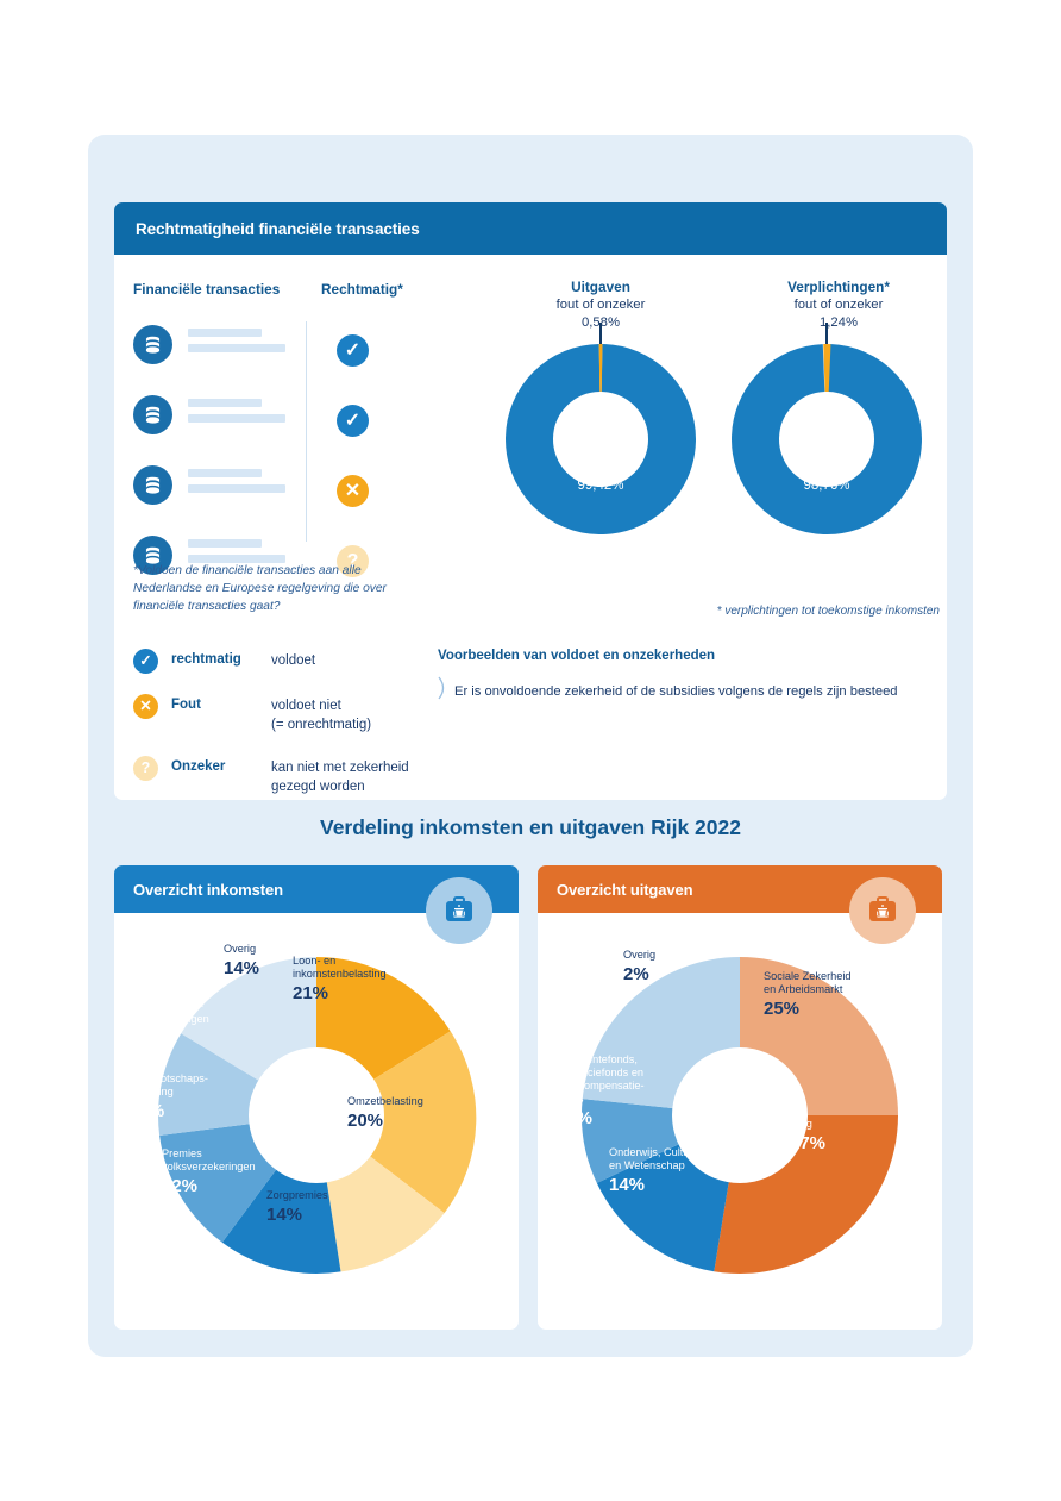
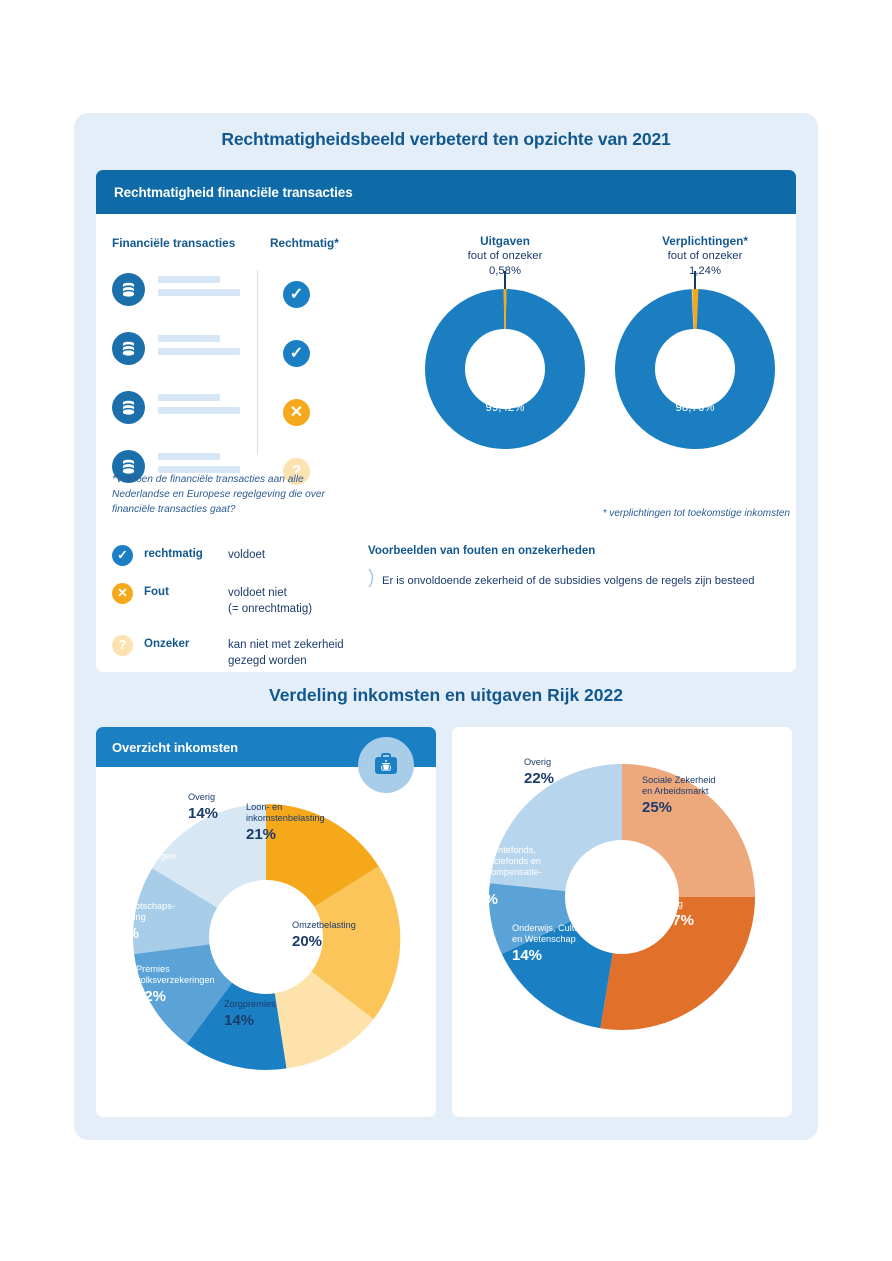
+ Rechtmatigheidsbeeld verbeterd ten opzichte van 2021
  Rechtmatigheid financiële transacties
  Financiële transacties
  Rechtmatig*
  Uitgaven
  fout of onzeker
  0,58%
  Verplichtingen*
  fout of onzeker
  1,24%
  ✓
  ✓
  ✕
  ?
  *Voldoen de financiële transacties aan alle Nederlandse en Europese regelgeving die over financiële transacties gaat?
  * verplichtingen tot toekomstige inkomsten
  Rechtmatig
  99,42%
  Rechtmatig
  98,76%
  ✓
  rechtmatig
  voldoet
  ✕
  Fout
  voldoet niet
  (= onrechtmatig)
  ?
  Onzeker
  kan niet met zekerheid
  gezegd worden
- Voorbeelden van voldoet en onzekerheden
+ Voorbeelden van fouten en onzekerheden
  Er is onvoldoende zekerheid of de subsidies volgens de regels zijn besteed
  Verdeling inkomsten en uitgaven Rijk 2022
  Overzicht inkomsten
  Loon- en
  inkomstenbelasting
  21%
  Omzetbelasting
  20%
  Zorgpremies
  14%
  Premies
  volksverzekeringen
  12%
  Vennootschaps-
  belasting
- 11%
+ 49%
  werknemers-
  verzekeringen
  Overig
  14%
- Overzicht uitgaven
  Sociale Zekerheid
  en Arbeidsmarkt
  25%
  Zorg
  27%
  Onderwijs, Cultuur
  en Wetenschap
  14%
  Gemeentefonds,
  Provinciefonds en
  Btw-compensatie-
  fonds
  12%
  Overig
- 2%
+ 22%
